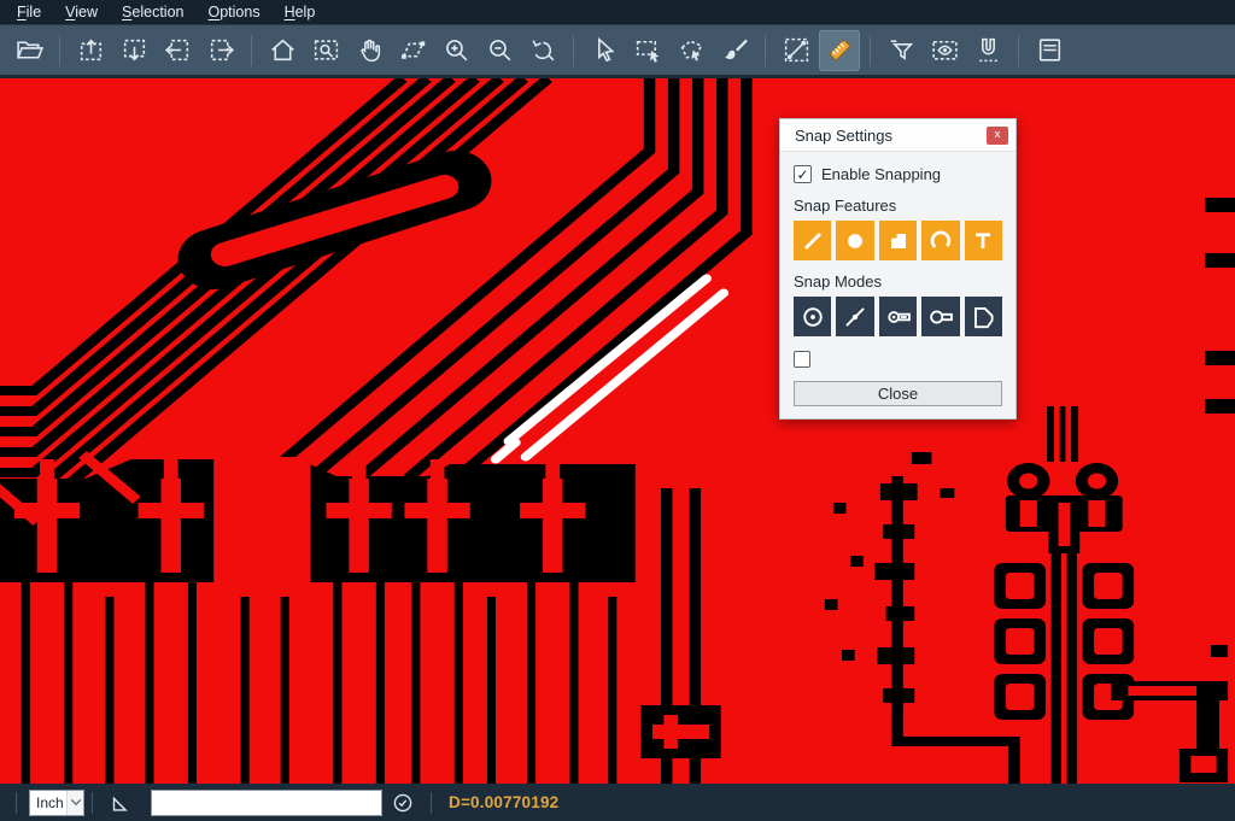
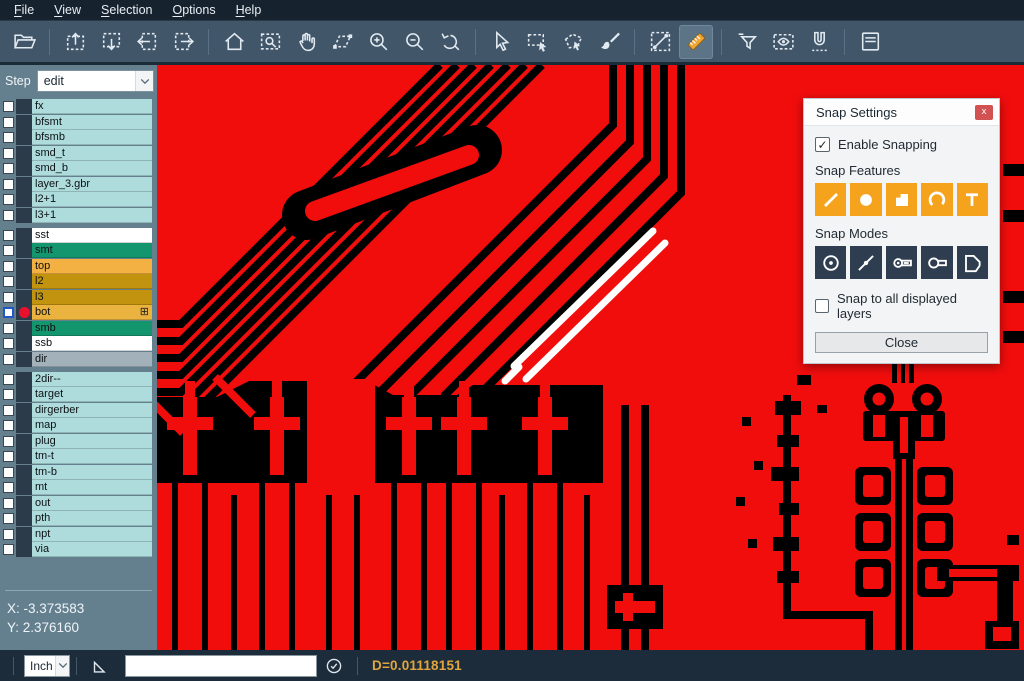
  File
  View
  Selection
  Options
  Help
+ Step
+ edit
+ fx
+ bfsmt
+ bfsmb
+ smd_t
+ smd_b
+ layer_3.gbr
+ l2+1
+ l3+1
+ sst
+ smt
+ top
+ l2
+ l3
+ bot
+ ⊞
+ smb
+ ssb
+ dir
+ 2dir--
+ target
+ dirgerber
+ map
+ plug
+ tm-t
+ tm-b
+ mt
+ out
+ pth
+ npt
+ via
+ X: -3.373583
+ Y: 2.376160
  Snap Settings
  x
  ✓
  Enable Snapping
  Snap Features
  Snap Modes
+ Snap to all displayed layers
  Close
  Inch
- D=0.00770192
+ D=0.01118151
